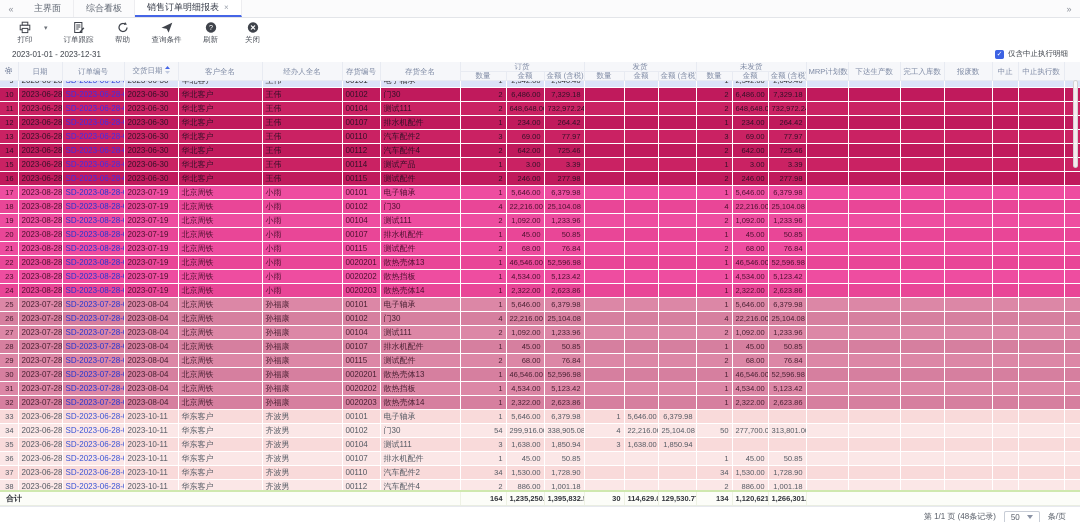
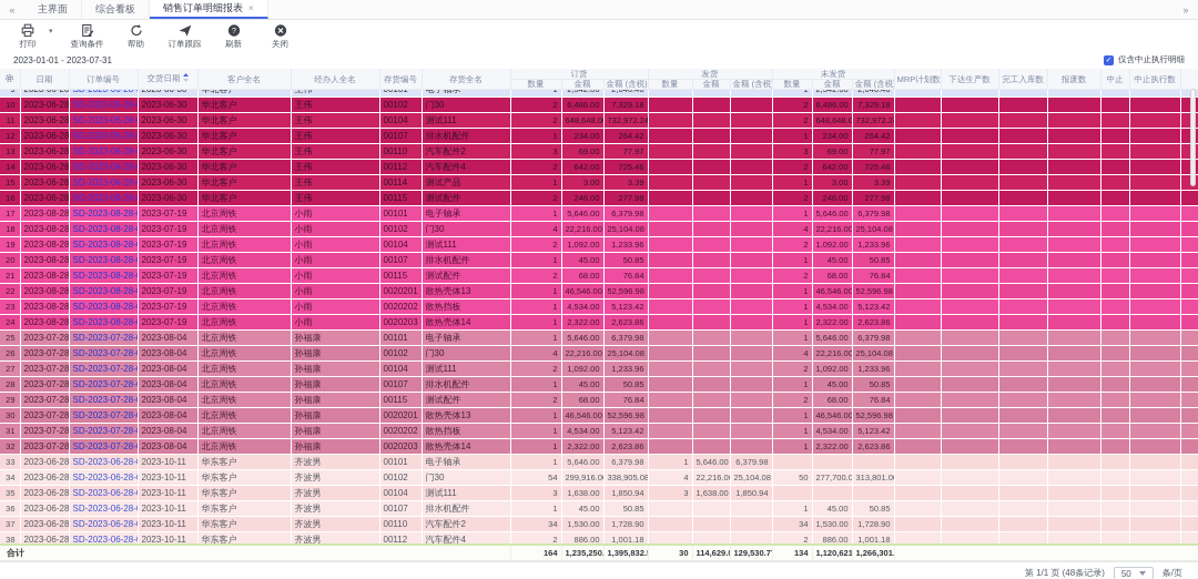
  «
  主界面
  综合看板
  销售订单明细报表
  ×
  »
  打印
- 订单跟踪
+ 查询条件
  帮助
- 查询条件
+ 订单跟踪
  ?
  刷新
  关闭
- 2023-01-01 - 2023-12-31
+ 2023-01-01 - 2023-07-31
  仅含中止执行明细
  	日期	订单编号	交货日期	客户全名	经办人全名	存货编号	存货全名	订货	发货	未发货	MRP计划数	下达生产数	完工入库数	报废数	中止	中止执行数
  数量	金额	金额 (含税)	数量	金额	金额 (含税	数量	金额	金额 (含税
  9	2023-06-28	SD-2023-06-28-	2023-06-30	华北客户	王伟	00101	电子轴承	1	2,342.00	2,646.46				1	2,342.00	2,646.46
  10	2023-06-28	SD-2023-06-28-	2023-06-30	华北客户	王伟	00102	门30	2	6,486.00	7,329.18				2	6,486.00	7,329.18
  11	2023-06-28	SD-2023-06-28-	2023-06-30	华北客户	王伟	00104	测试111	2	648,648.0	732,972.24				2	648,648.0	732,972.2
  12	2023-06-28	SD-2023-06-28-	2023-06-30	华北客户	王伟	00107	排水机配件	1	234.00	264.42				1	234.00	264.42
  13	2023-06-28	SD-2023-06-28-	2023-06-30	华北客户	王伟	00110	汽车配件2	3	69.00	77.97				3	69.00	77.97
  14	2023-06-28	SD-2023-06-28-	2023-06-30	华北客户	王伟	00112	汽车配件4	2	642.00	725.46				2	642.00	725.46
  15	2023-06-28	SD-2023-06-28-	2023-06-30	华北客户	王伟	00114	测试产品	1	3.00	3.39				1	3.00	3.39
  16	2023-06-28	SD-2023-06-28-	2023-06-30	华北客户	王伟	00115	测试配件	2	246.00	277.98				2	246.00	277.98
  17	2023-08-28	SD-2023-08-28-	2023-07-19	北京周铁	小雨	00101	电子轴承	1	5,646.00	6,379.98				1	5,646.00	6,379.98
  18	2023-08-28	SD-2023-08-28-	2023-07-19	北京周铁	小雨	00102	门30	4	22,216.00	25,104.08				4	22,216.00	25,104.08
  19	2023-08-28	SD-2023-08-28-	2023-07-19	北京周铁	小雨	00104	测试111	2	1,092.00	1,233.96				2	1,092.00	1,233.96
  20	2023-08-28	SD-2023-08-28-	2023-07-19	北京周铁	小雨	00107	排水机配件	1	45.00	50.85				1	45.00	50.85
  21	2023-08-28	SD-2023-08-28-	2023-07-19	北京周铁	小雨	00115	测试配件	2	68.00	76.84				2	68.00	76.84
  22	2023-08-28	SD-2023-08-28-	2023-07-19	北京周铁	小雨	0020201	散热壳体13	1	46,546.00	52,596.98				1	46,546.00	52,596.98
  23	2023-08-28	SD-2023-08-28-	2023-07-19	北京周铁	小雨	0020202	散热挡板	1	4,534.00	5,123.42				1	4,534.00	5,123.42
  24	2023-08-28	SD-2023-08-28-	2023-07-19	北京周铁	小雨	0020203	散热壳体14	1	2,322.00	2,623.86				1	2,322.00	2,623.86
  25	2023-07-28	SD-2023-07-28-	2023-08-04	北京周铁	孙福康	00101	电子轴承	1	5,646.00	6,379.98				1	5,646.00	6,379.98
  26	2023-07-28	SD-2023-07-28-	2023-08-04	北京周铁	孙福康	00102	门30	4	22,216.00	25,104.08				4	22,216.00	25,104.08
  27	2023-07-28	SD-2023-07-28-	2023-08-04	北京周铁	孙福康	00104	测试111	2	1,092.00	1,233.96				2	1,092.00	1,233.96
  28	2023-07-28	SD-2023-07-28-	2023-08-04	北京周铁	孙福康	00107	排水机配件	1	45.00	50.85				1	45.00	50.85
  29	2023-07-28	SD-2023-07-28-	2023-08-04	北京周铁	孙福康	00115	测试配件	2	68.00	76.84				2	68.00	76.84
  30	2023-07-28	SD-2023-07-28-	2023-08-04	北京周铁	孙福康	0020201	散热壳体13	1	46,546.00	52,596.98				1	46,546.00	52,596.98
  31	2023-07-28	SD-2023-07-28-	2023-08-04	北京周铁	孙福康	0020202	散热挡板	1	4,534.00	5,123.42				1	4,534.00	5,123.42
  32	2023-07-28	SD-2023-07-28-	2023-08-04	北京周铁	孙福康	0020203	散热壳体14	1	2,322.00	2,623.86				1	2,322.00	2,623.86
  33	2023-06-28	SD-2023-06-28-	2023-10-11	华东客户	齐波男	00101	电子轴承	1	5,646.00	6,379.98	1	5,646.00	6,379.98
  34	2023-06-28	SD-2023-06-28-	2023-10-11	华东客户	齐波男	00102	门30	54	299,916.0	338,905.08	4	22,216.0	25,104.08	50	277,700.0	313,801.0
  35	2023-06-28	SD-2023-06-28-	2023-10-11	华东客户	齐波男	00104	测试111	3	1,638.00	1,850.94	3	1,638.00	1,850.94
  36	2023-06-28	SD-2023-06-28-	2023-10-11	华东客户	齐波男	00107	排水机配件	1	45.00	50.85				1	45.00	50.85
  37	2023-06-28	SD-2023-06-28-	2023-10-11	华东客户	齐波男	00110	汽车配件2	34	1,530.00	1,728.90				34	1,530.00	1,728.90
  38	2023-06-28	SD-2023-06-28-	2023-10-11	华东客户	齐波男	00112	汽车配件4	2	886.00	1,001.18				2	886.00	1,001.18
  合计	164	1,235,250	1,395,832.	30	114,629.	129,530.7	134	1,120,621	1,266,301
  第 1/1 页 (48条记录)
  50
  条/页
